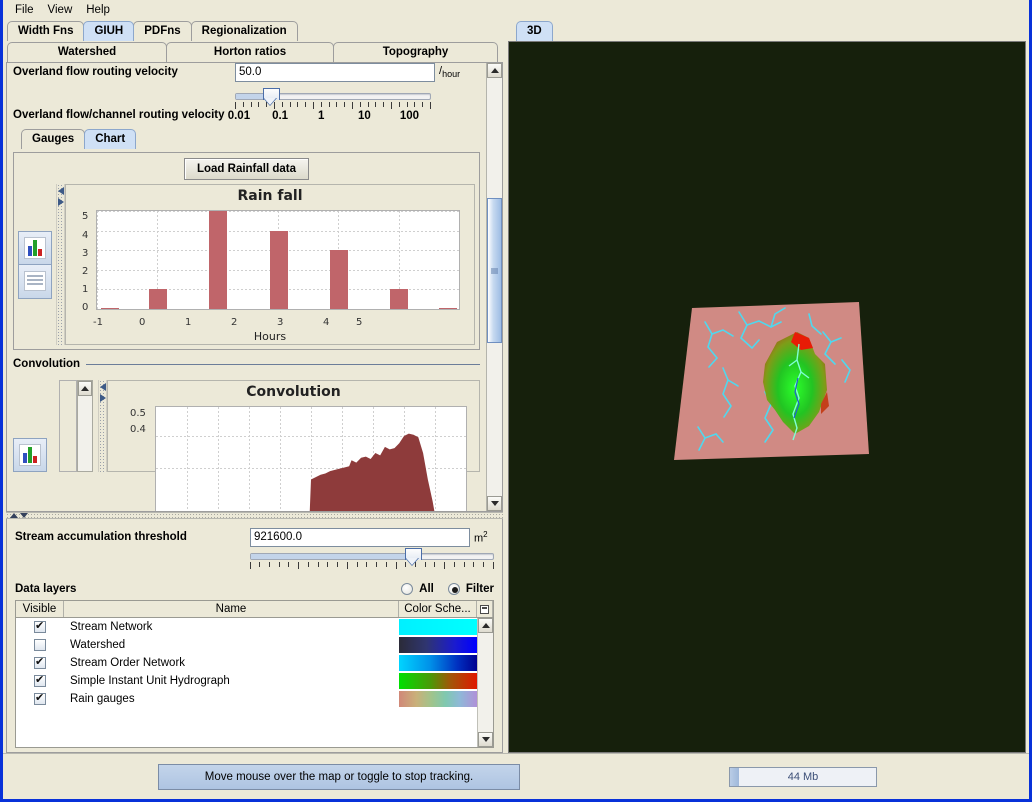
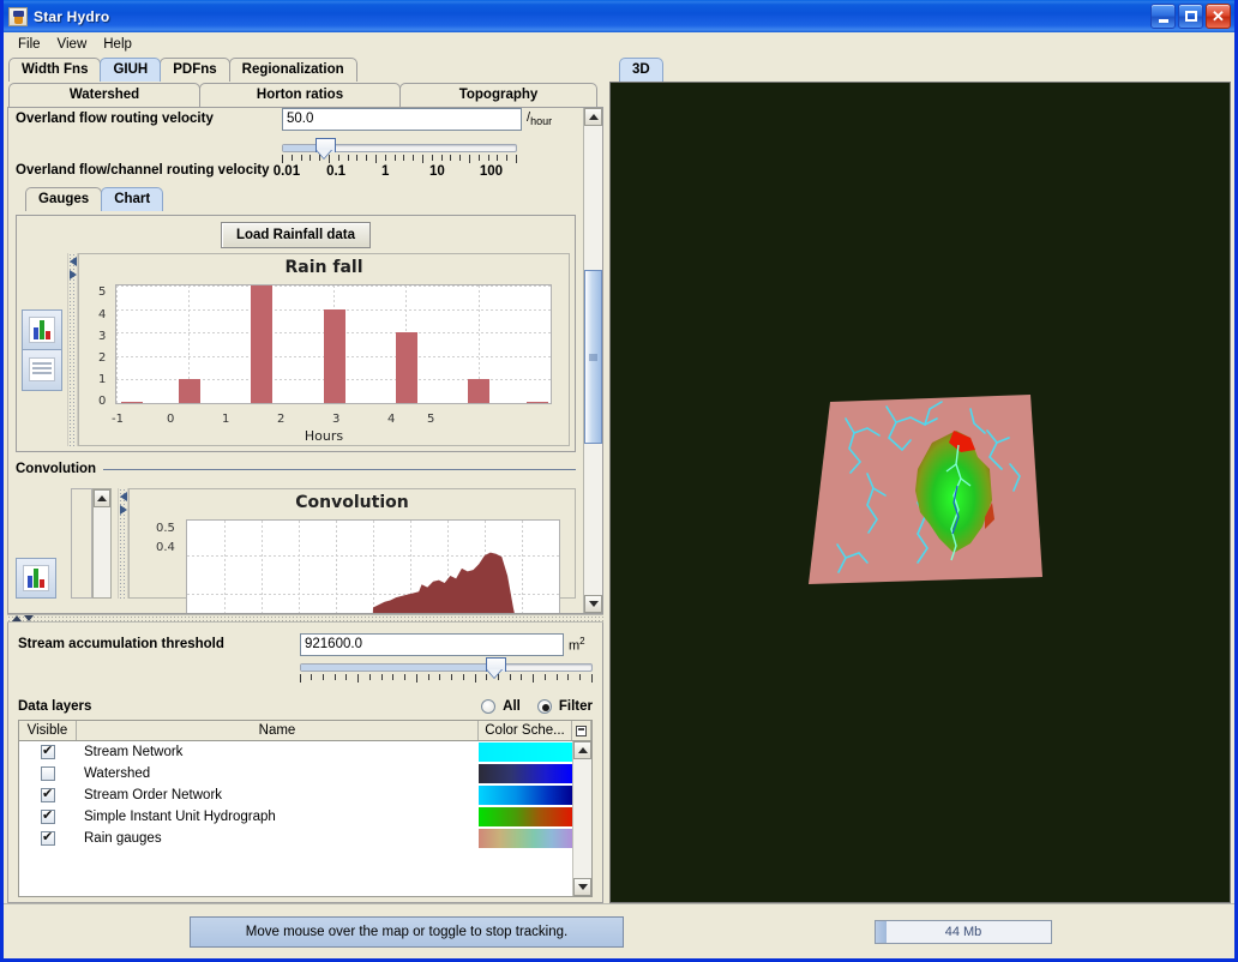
+ Star Hydro
+ ✕
  File
  View
  Help
  Width Fns
  GIUH
  PDFns
  Regionalization
  Watershed
  Horton ratios
  Topography
  Overland flow routing velocity
  50.0
  /hour
  Overland flow/channel routing velocity
  0.01
  0.1
  1
  10
  100
  Gauges
  Chart
  Load Rainfall data
  Rain fall
  0
  1
  2
  3
  4
  5
  -1
  0
  1
  2
  3
  4
  5
  Hours
  Convolution
  Convolution
  0.4
  0.5
  Stream accumulation threshold
  921600.0
  m2
  Data layers
  All
  Filter
  Visible
  Name
  Color Sche...
  Stream Network
  Watershed
  Stream Order Network
  Simple Instant Unit Hydrograph
  Rain gauges
  3D
  Move mouse over the map or toggle to stop tracking.
  44 Mb
